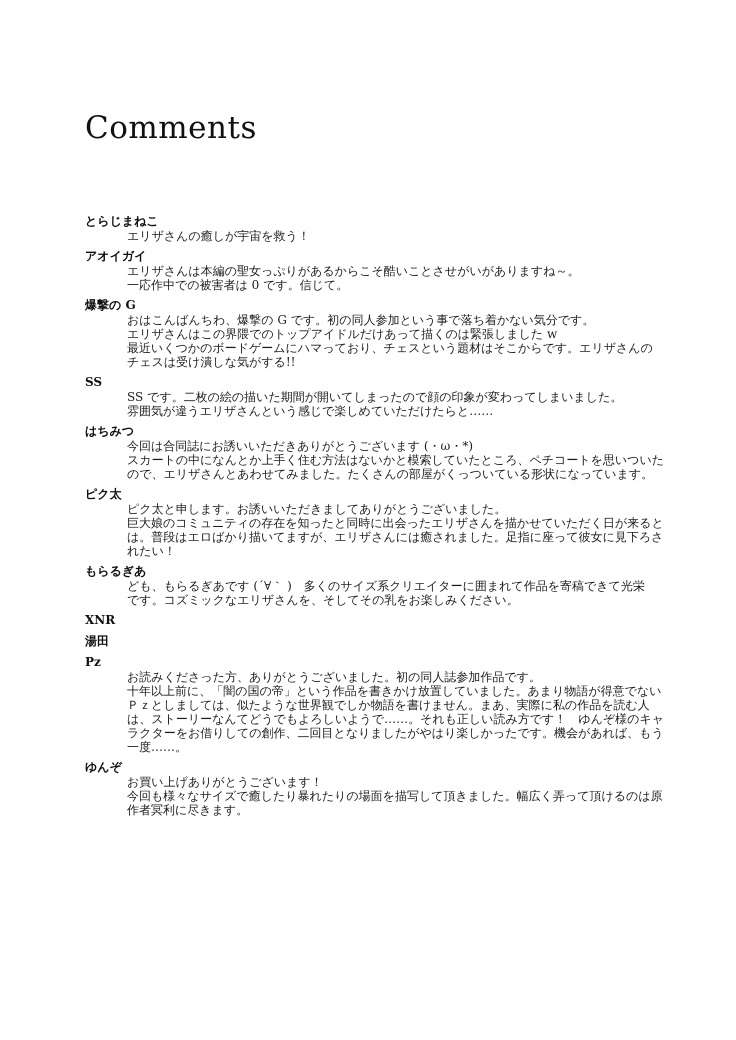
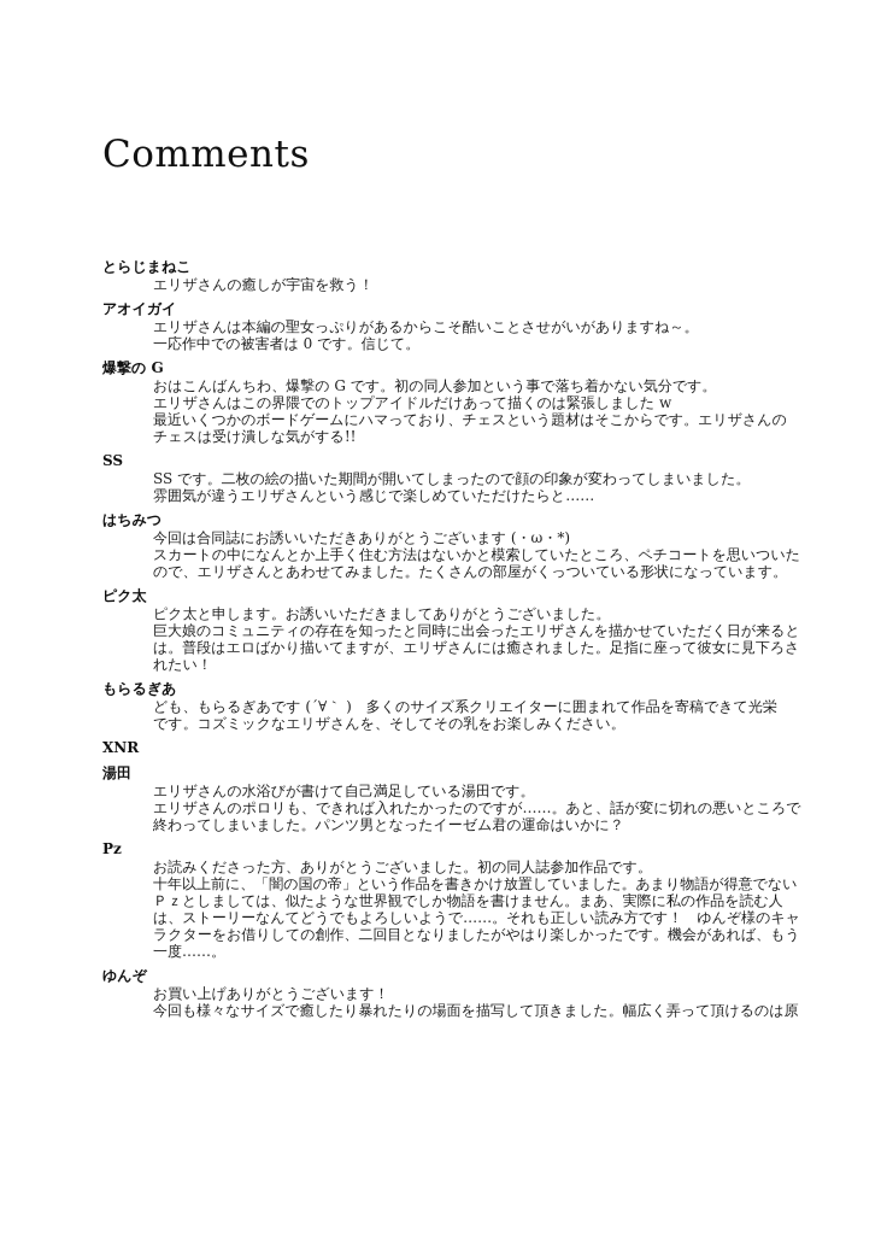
  Comments
  とらじまねこ
  エリザさんの癒しが宇宙を救う！
  アオイガイ
  エリザさんは本編の聖女っぷりがあるからこそ酷いことさせがいがありますね～。
  一応作中での被害者は 0 です。信じて。
  爆撃の G
  おはこんばんちわ、爆撃の G です。初の同人参加という事で落ち着かない気分です。
  エリザさんはこの界隈でのトップアイドルだけあって描くのは緊張しました w
  最近いくつかのボードゲームにハマっており、チェスという題材はそこからです。エリザさんの
  チェスは受け潰しな気がする!!
  SS
  SS です。二枚の絵の描いた期間が開いてしまったので顔の印象が変わってしまいました。
  雰囲気が違うエリザさんという感じで楽しめていただけたらと……
  はちみつ
  今回は合同誌にお誘いいただきありがとうございます (・ω・*)
  スカートの中になんとか上手く住む方法はないかと模索していたところ、ペチコートを思いついた
  ので、エリザさんとあわせてみました。たくさんの部屋がくっついている形状になっています。
  ピク太
  ピク太と申します。お誘いいただきましてありがとうございました。
  巨大娘のコミュニティの存在を知ったと同時に出会ったエリザさんを描かせていただく日が来ると
  は。普段はエロばかり描いてますが、エリザさんには癒されました。足指に座って彼女に見下ろさ
  れたい！
  もらるぎあ
  ども、もらるぎあです (´∀｀ ) 多くのサイズ系クリエイターに囲まれて作品を寄稿できて光栄
  です。コズミックなエリザさんを、そしてその乳をお楽しみください。
  XNR
  湯田
+ エリザさんの水浴びが書けて自己満足している湯田です。
+ エリザさんのポロリも、できれば入れたかったのですが……。あと、話が変に切れの悪いところで
+ 終わってしまいました。パンツ男となったイーゼム君の運命はいかに？
  Pz
  お読みくださった方、ありがとうございました。初の同人誌参加作品です。
  十年以上前に、「闇の国の帝」という作品を書きかけ放置していました。あまり物語が得意でない
  Ｐｚとしましては、似たような世界観でしか物語を書けません。まあ、実際に私の作品を読む人
  は、ストーリーなんてどうでもよろしいようで……。それも正しい読み方です！ ゆんぞ様のキャ
  ラクターをお借りしての創作、二回目となりましたがやはり楽しかったです。機会があれば、もう
  一度……。
  ゆんぞ
  お買い上げありがとうございます！
  今回も様々なサイズで癒したり暴れたりの場面を描写して頂きました。幅広く弄って頂けるのは原
- 作者冥利に尽きます。
